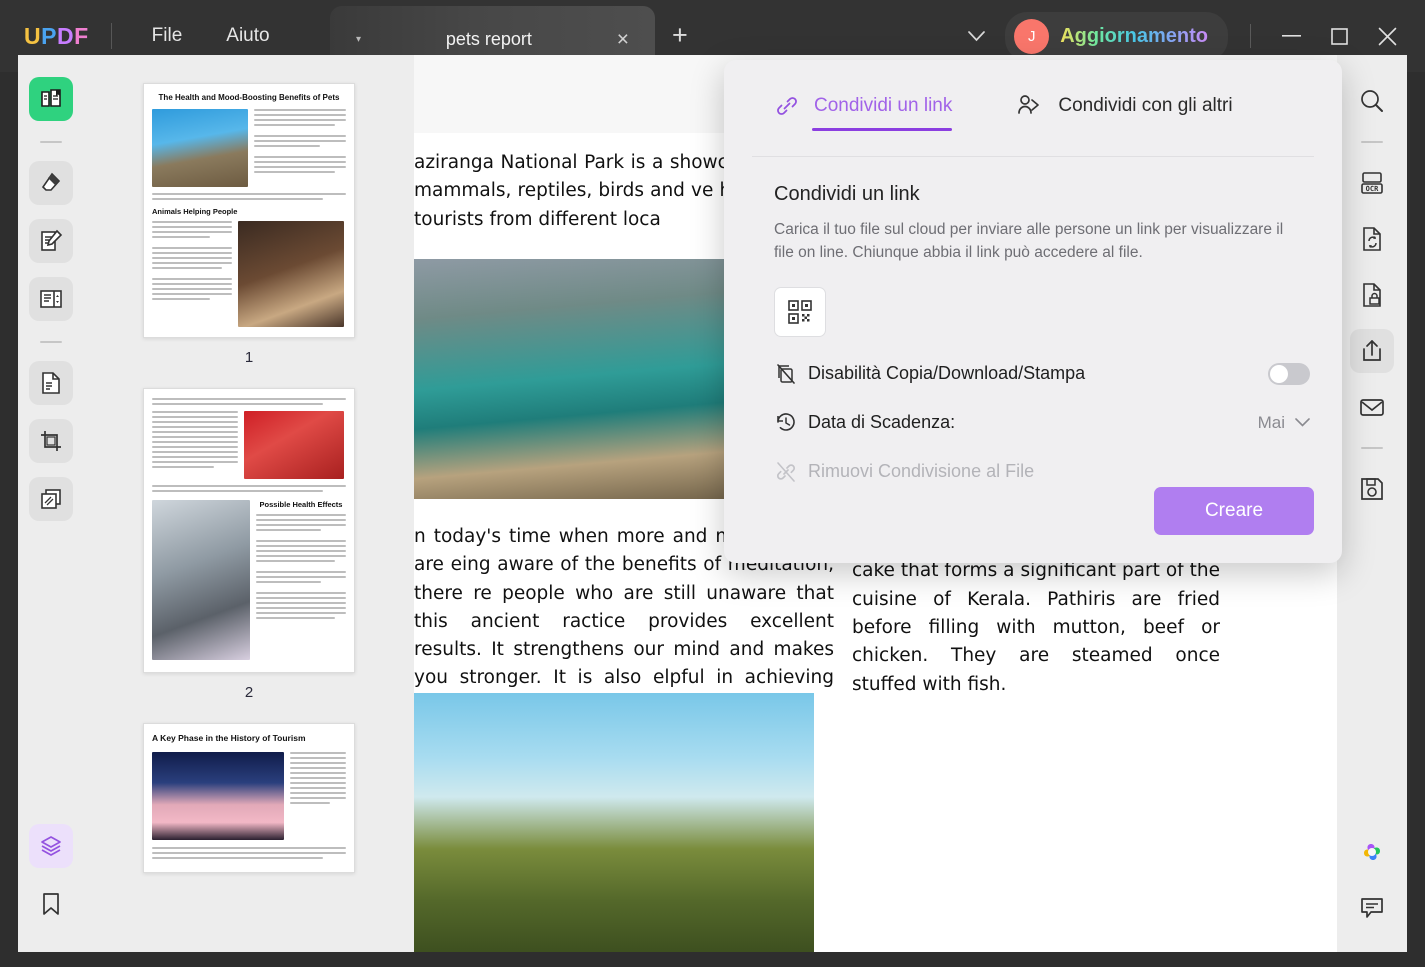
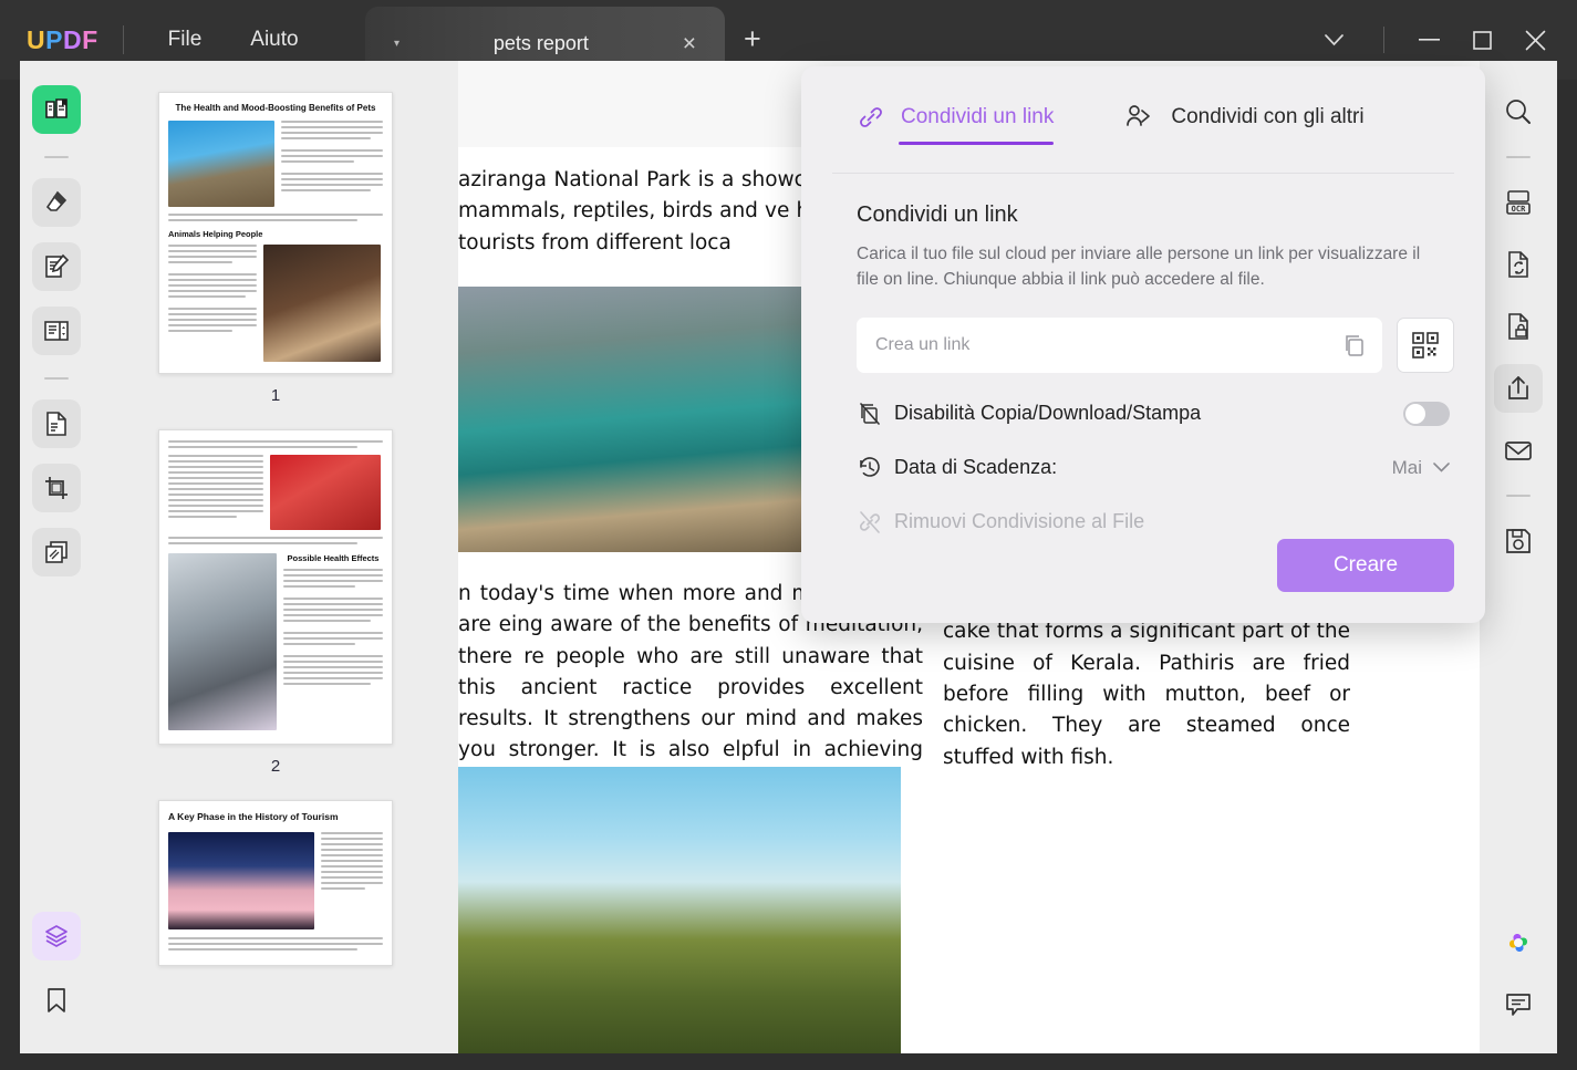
  UPDF
  File
  Aiuto
  ▾
  pets report
  ×
  +
- J
- Aggiornamento
  The Health and Mood-Boosting Benefits of Pets
  Animals Helping People
  1
  Possible Health Effects
  2
  A Key Phase in the History of Tourism
  aziranga National Park is a showc mammals, reptiles, birds and ve tourists from different loca
  n today's time when more and are eing aware of the benefits of meditation, there re people who are still unaware that this ancient ractice provides excellent results. It strengthens our mind and makes you stronger. It is also elpful in achieving
  OCR
  Condividi un link
  Condividi con gli altri
  Condividi un link
  Carica il tuo file sul cloud per inviare alle persone un link per visualizzare il file on line. Chiunque abbia il link può accedere al file.
+ Crea un link
  Disabilità Copia/Download/Stampa
  Data di Scadenza:
  Mai
  Rimuovi Condivisione al File
  Creare
